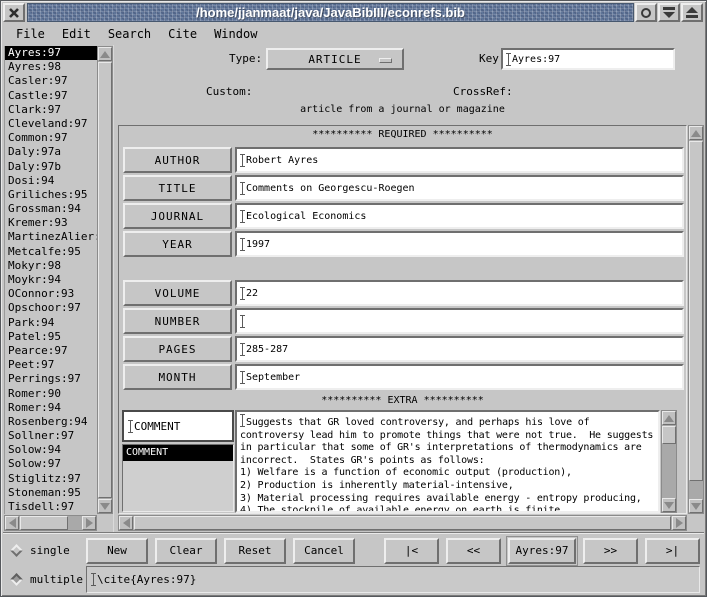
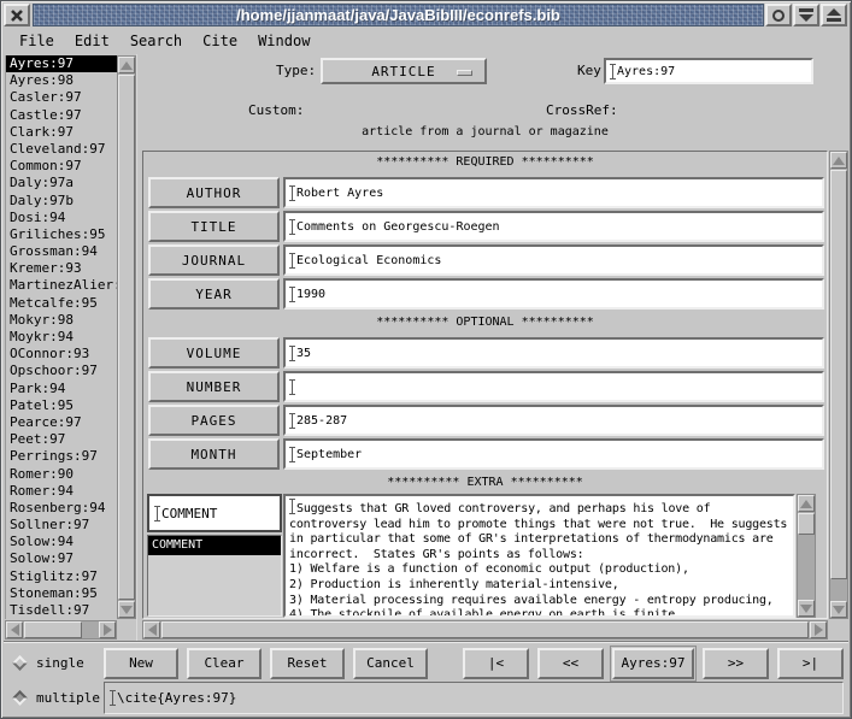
  /home/jjanmaat/java/JavaBibIII/econrefs.bib
  File
  Edit
  Search
  Cite
  Window
  Ayres:97
  Ayres:98
  Casler:97
  Castle:97
  Clark:97
  Cleveland:97
  Common:97
  Daly:97a
  Daly:97b
  Dosi:94
  Griliches:95
  Grossman:94
  Kremer:93
  MartinezAlier
  Metcalfe:95
  Mokyr:98
  Moykr:94
  OConnor:93
  Opschoor:97
  Park:94
  Patel:95
  Pearce:97
  Peet:97
  Perrings:97
  Romer:90
  Romer:94
  Rosenberg:94
  Sollner:97
  Solow:94
  Solow:97
  Stiglitz:97
  Stoneman:95
  Tisdell:97
  Type:
  ARTICLE
  Key
  Ayres:97
  Custom:
  CrossRef:
  article from a journal or magazine
  ********** REQUIRED **********
  AUTHOR
  Robert Ayres
  TITLE
  Comments on Georgescu-Roegen
  JOURNAL
  Ecological Economics
  YEAR
- 1997
+ 1990
+ ********** OPTIONAL **********
  VOLUME
- 22
+ 35
  NUMBER
  PAGES
  285-287
  MONTH
  September
  ********** EXTRA **********
  COMMENT
  COMMENT
  Suggests that GR loved controversy, and perhaps his love of
  controversy lead him to promote things that were not true. He suggests
  in particular that some of GR's interpretations of thermodynamics are
  incorrect. States GR's points as follows:
  1) Welfare is a function of economic output (production),
  2) Production is inherently material-intensive,
  3) Material processing requires available energy - entropy producing,
  4) The stockpile of available energy on earth is finite,
  single
  New
  Clear
  Reset
  Cancel
  |<
  <<
  Ayres:97
  >>
  >|
  multiple
  \cite{Ayres:97}
